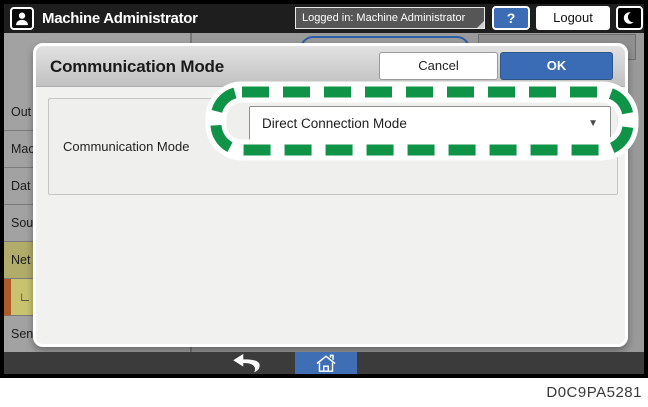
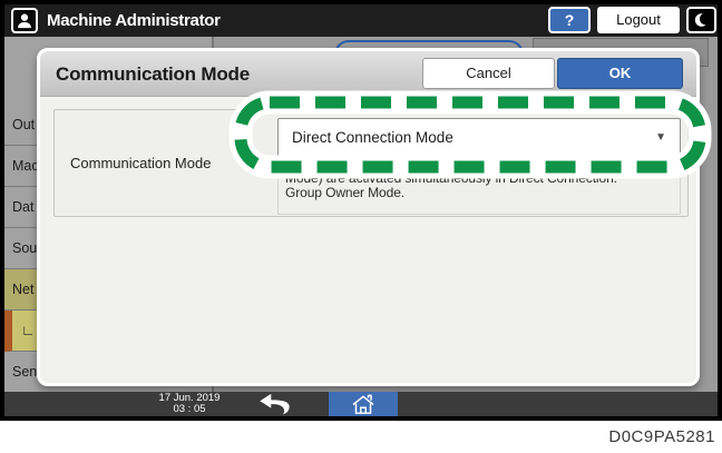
  Out
  Mac
  Dat
  Sou
  Net
  Sen
  Communication Mode
  Cancel
  OK
  Communication Mode
  Direct Connection Mode
  ▼
+ Group Owner Mode.
  Machine Administrator
- Logged in: Machine Administrator
  ?
  Logout
+ 17 Jun. 2019
+ 03 : 05
  D0C9PA5281
